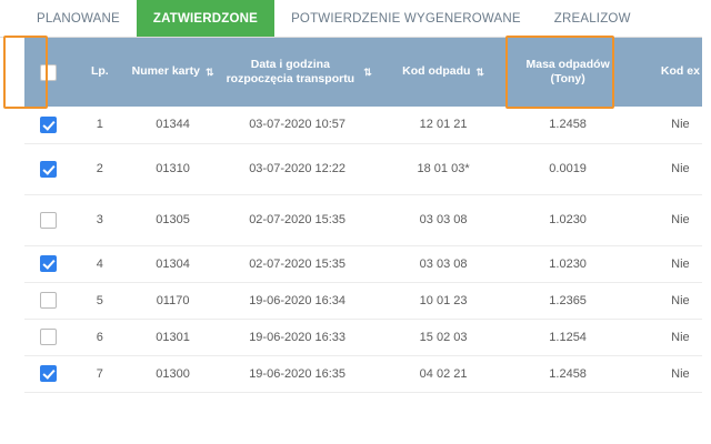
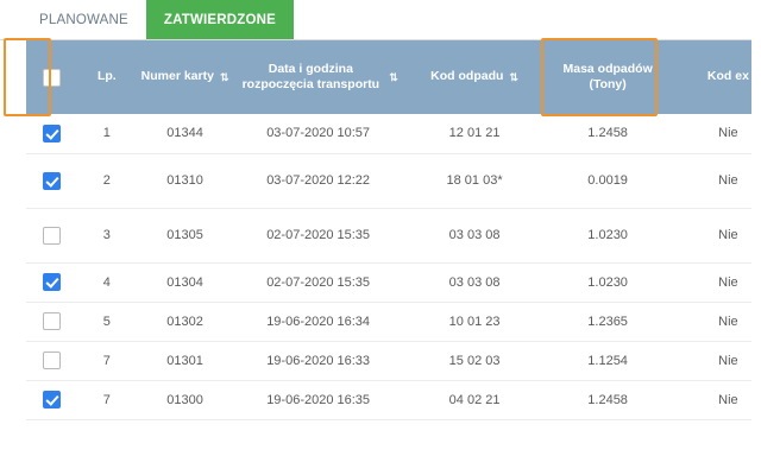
  PLANOWANE
  ZATWIERDZONE
- POTWIERDZENIE WYGENEROWANE
- ZREALIZOW
  	Lp.	Numer karty ⇅	Data i godzina rozpoczęcia transportu ⇅	Kod odpadu ⇅	Masa odpadów (Tony)	Kod ex
  	1	01344	03-07-2020 10:57	12 01 21	1.2458	Nie
  	2	01310	03-07-2020 12:22	18 01 03*	0.0019	Nie
  	3	01305	02-07-2020 15:35	03 03 08	1.0230	Nie
  	4	01304	02-07-2020 15:35	03 03 08	1.0230	Nie
- 	5	01170	19-06-2020 16:34	10 01 23	1.2365	Nie
+ 	5	01302	19-06-2020 16:34	10 01 23	1.2365	Nie
- 	6	01301	19-06-2020 16:33	15 02 03	1.1254	Nie
+ 	7	01301	19-06-2020 16:33	15 02 03	1.1254	Nie
  	7	01300	19-06-2020 16:35	04 02 21	1.2458	Nie
